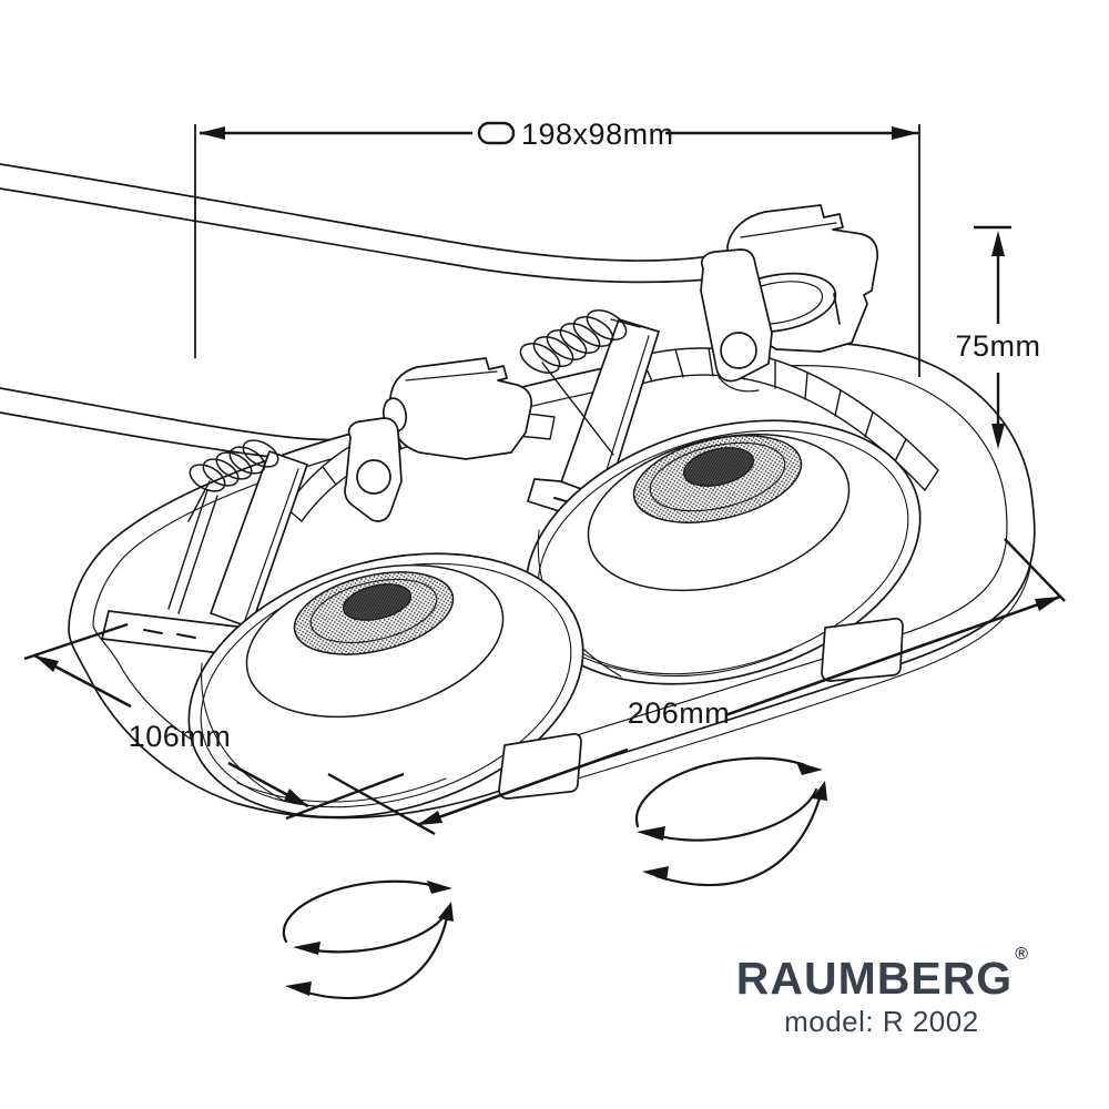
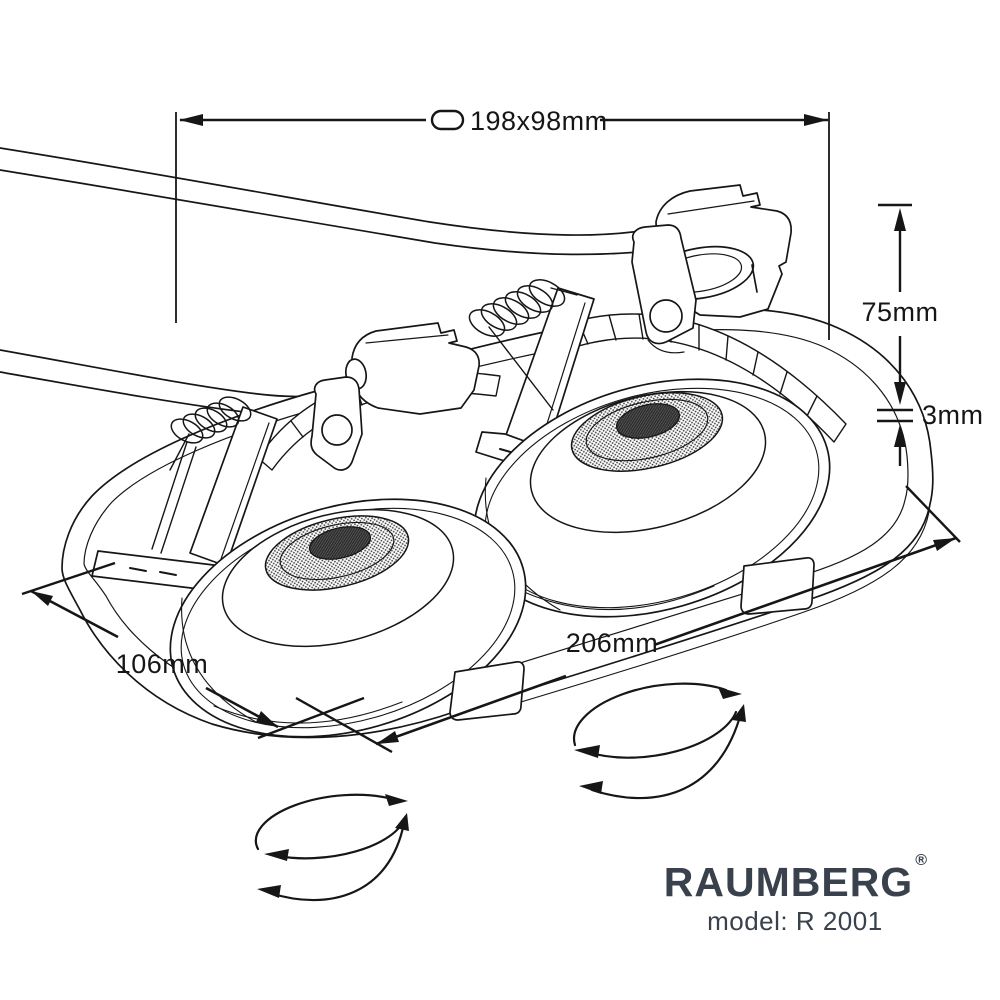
  198x98mm
  75mm
+ 3mm
  106mm
  206mm
  RAUMBERG®
- model: R 2002
+ model: R 2001
